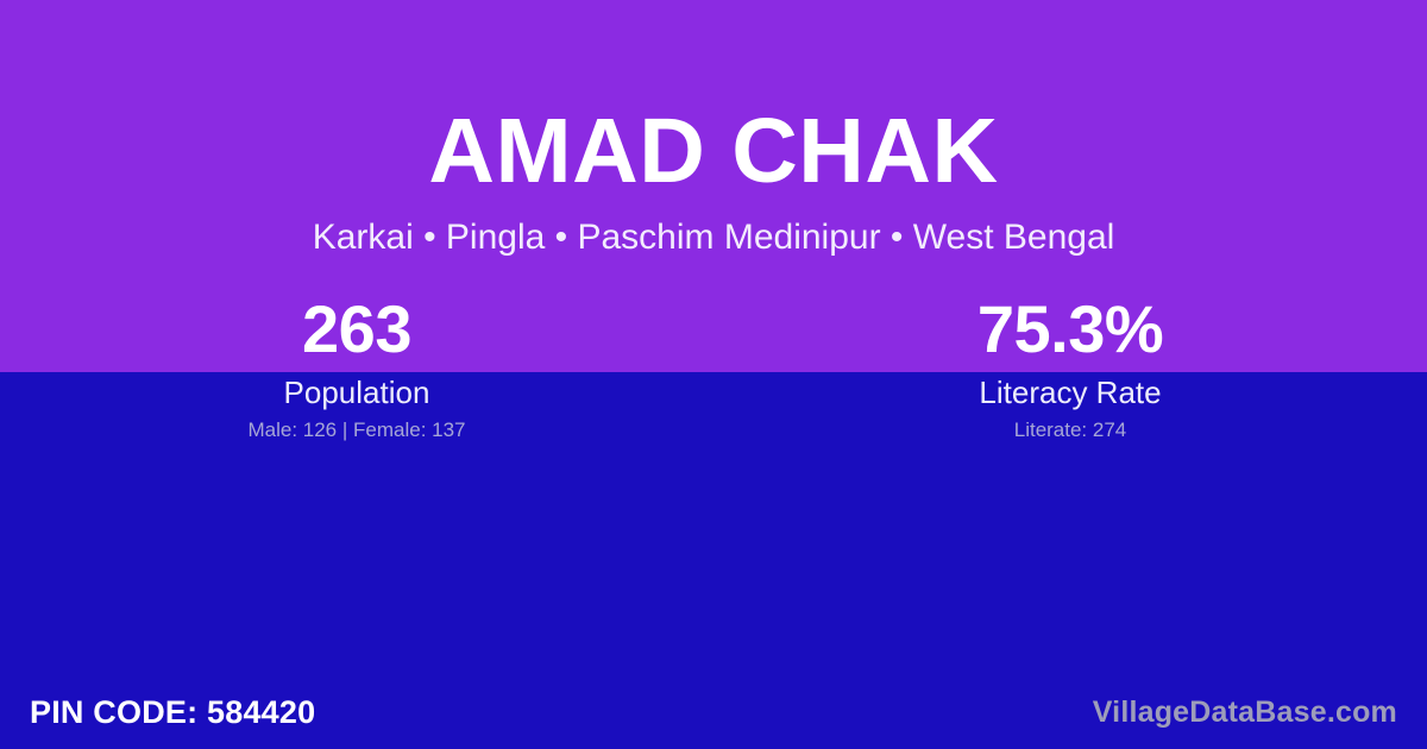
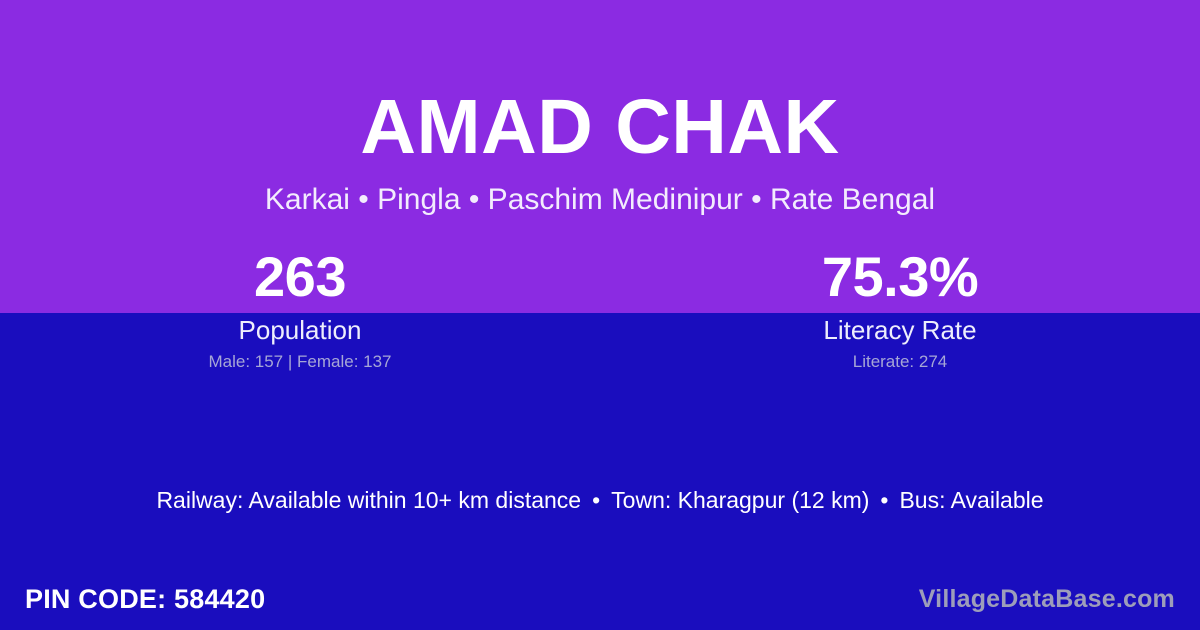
  AMAD CHAK
- Karkai • Pingla • Paschim Medinipur • West Bengal
+ Karkai • Pingla • Paschim Medinipur • Rate Bengal
  263
  Population
- Male: 126 | Female: 137
+ Male: 157 | Female: 137
  75.3%
  Literacy Rate
  Literate: 274
+ Railway: Available within 10+ km distance • Town: Kharagpur (12 km) • Bus: Available
  PIN CODE: 584420
  VillageDataBase.com
